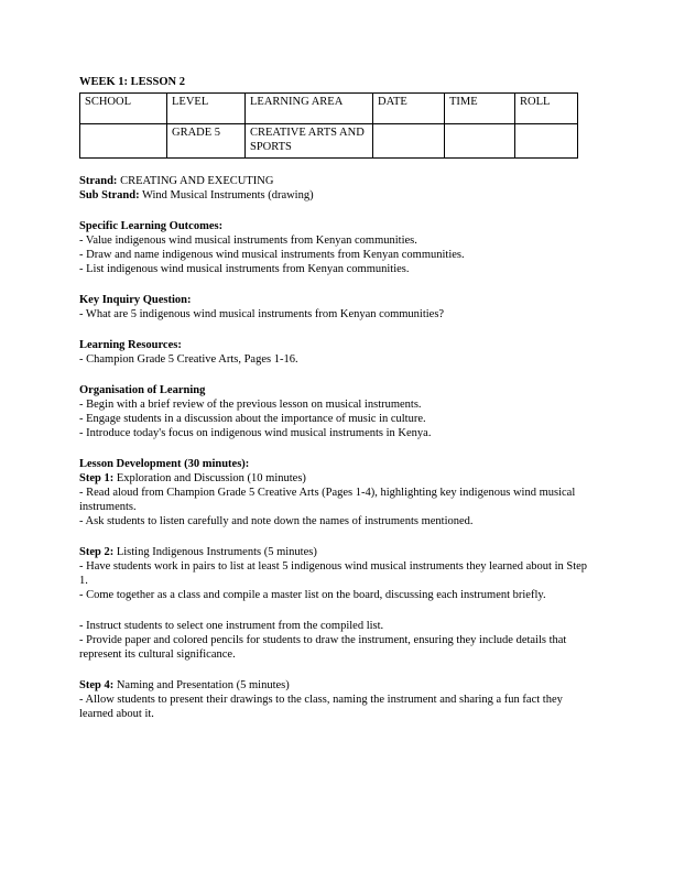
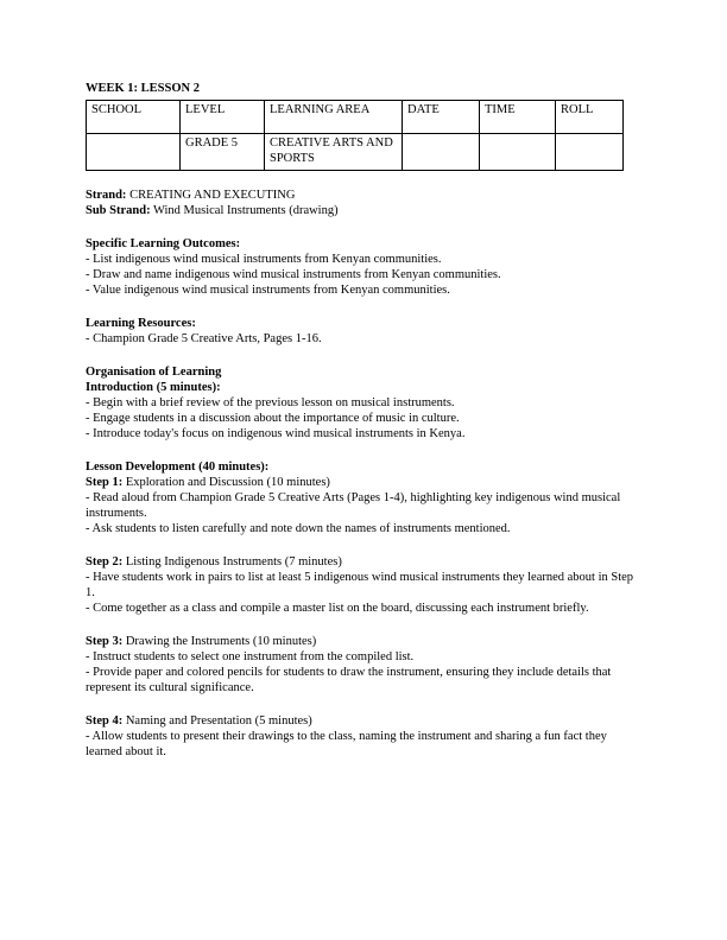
  WEEK 1: LESSON 2
  SCHOOL	LEVEL	LEARNING AREA	DATE	TIME	ROLL
  	GRADE 5	CREATIVE ARTS AND SPORTS
  Strand: CREATING AND EXECUTING
  Sub Strand: Wind Musical Instruments (drawing)
  Specific Learning Outcomes:
- - Value indigenous wind musical instruments from Kenyan communities.
+ - List indigenous wind musical instruments from Kenyan communities.
  - Draw and name indigenous wind musical instruments from Kenyan communities.
- - List indigenous wind musical instruments from Kenyan communities.
+ - Value indigenous wind musical instruments from Kenyan communities.
- Key Inquiry Question:
- - What are 5 indigenous wind musical instruments from Kenyan communities?
  Learning Resources:
  - Champion Grade 5 Creative Arts, Pages 1-16.
  Organisation of Learning
+ Introduction (5 minutes):
  - Begin with a brief review of the previous lesson on musical instruments.
  - Engage students in a discussion about the importance of music in culture.
  - Introduce today's focus on indigenous wind musical instruments in Kenya.
- Lesson Development (30 minutes):
+ Lesson Development (40 minutes):
  Step 1: Exploration and Discussion (10 minutes)
  - Read aloud from Champion Grade 5 Creative Arts (Pages 1-4), highlighting key indigenous wind musical instruments.
  - Ask students to listen carefully and note down the names of instruments mentioned.
- Step 2: Listing Indigenous Instruments (5 minutes)
+ Step 2: Listing Indigenous Instruments (7 minutes)
  - Have students work in pairs to list at least 5 indigenous wind musical instruments they learned about in Step 1.
  - Come together as a class and compile a master list on the board, discussing each instrument briefly.
+ Step 3: Drawing the Instruments (10 minutes)
  - Instruct students to select one instrument from the compiled list.
  - Provide paper and colored pencils for students to draw the instrument, ensuring they include details that represent its cultural significance.
  Step 4: Naming and Presentation (5 minutes)
  - Allow students to present their drawings to the class, naming the instrument and sharing a fun fact they learned about it.
